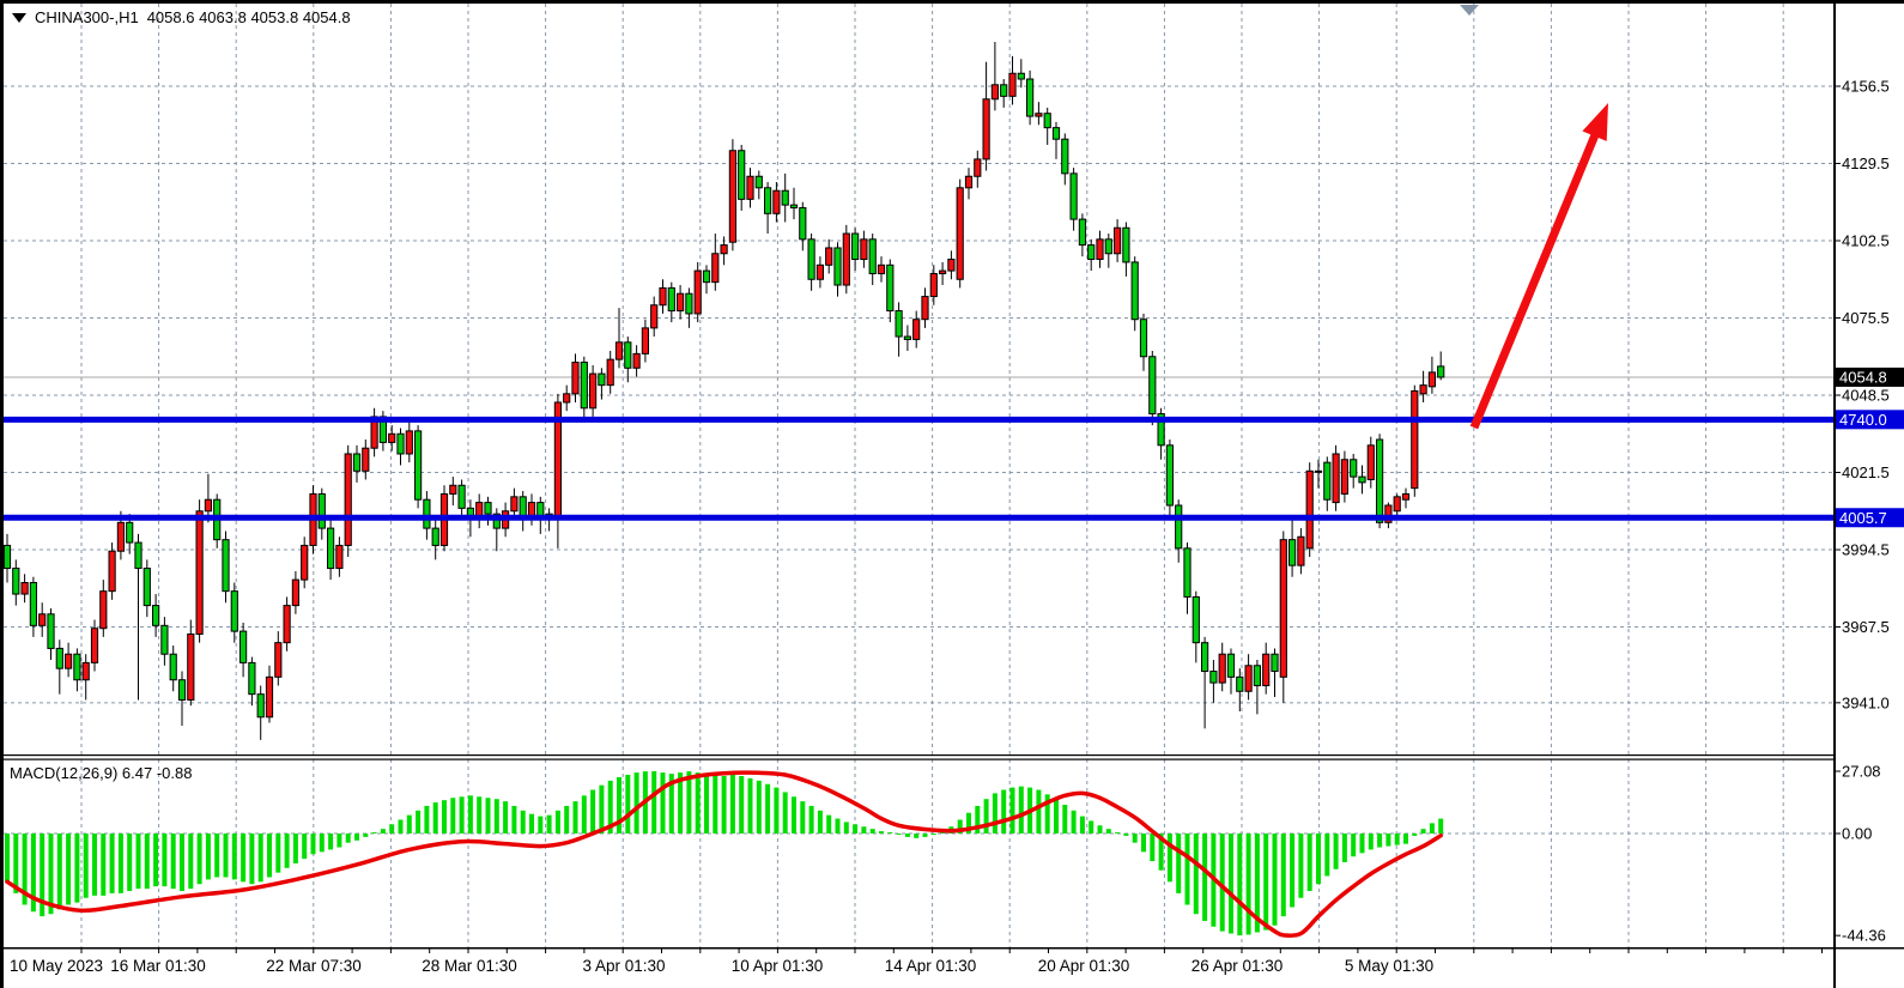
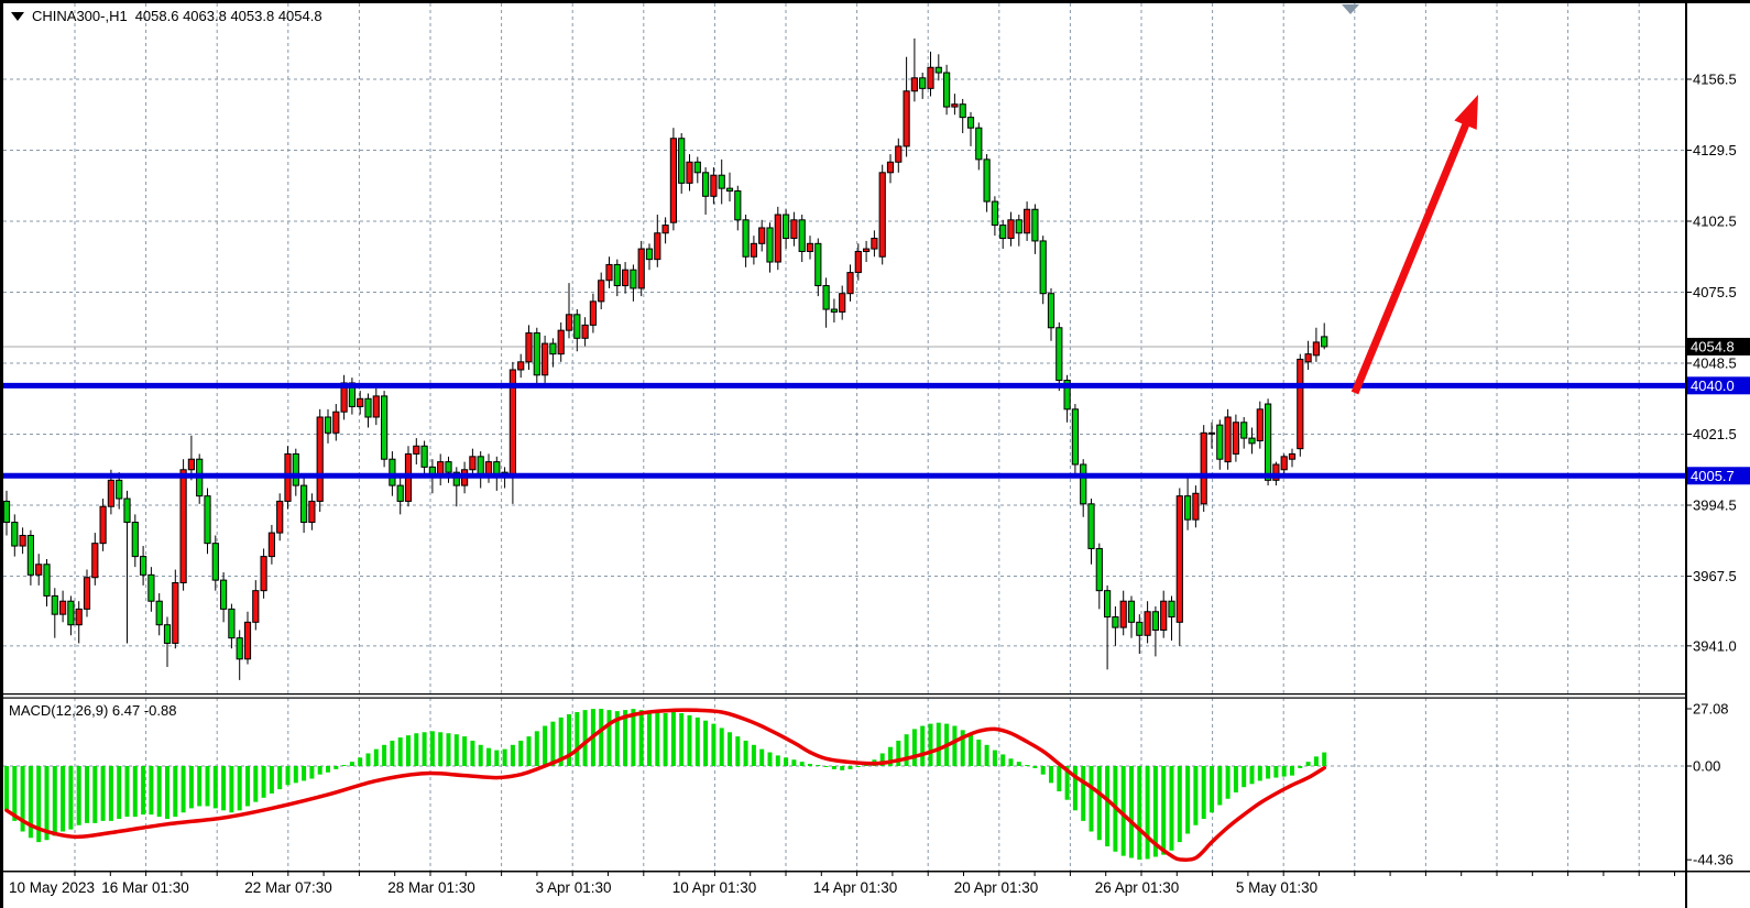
  4156.5
  4129.5
  4102.5
  4075.5
  4048.5
  4021.5
  3994.5
  3967.5
  3941.0
  27.08
  0.00
  -44.36
  4054.8
- 4740.0
+ 4040.0
  4005.7
  10 May 2023
  16 Mar 01:30
  22 Mar 07:30
  28 Mar 01:30
  3 Apr 01:30
  10 Apr 01:30
  14 Apr 01:30
  20 Apr 01:30
  26 Apr 01:30
  5 May 01:30
  CHINA300-,H1
  4058.6 4063.8 4053.8 4054.8
  MACD(12,26,9) 6.47 -0.88
